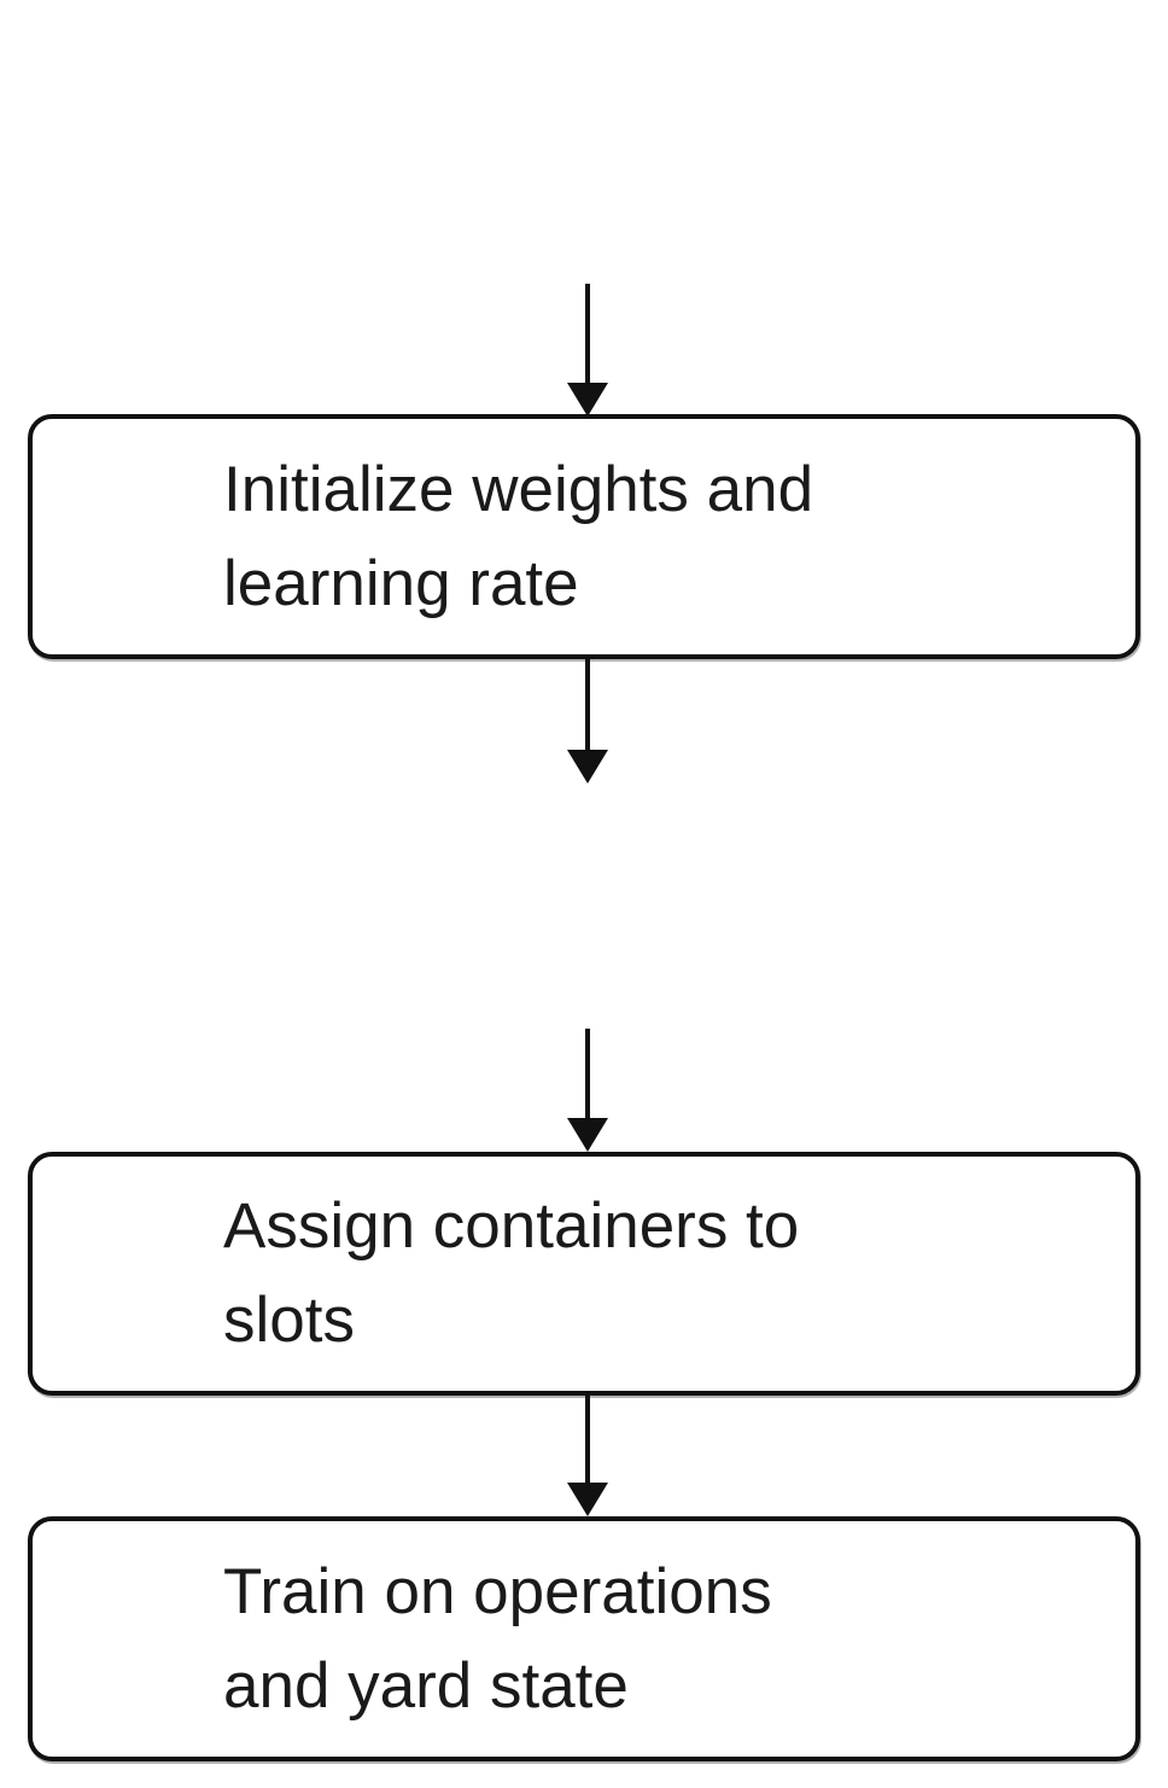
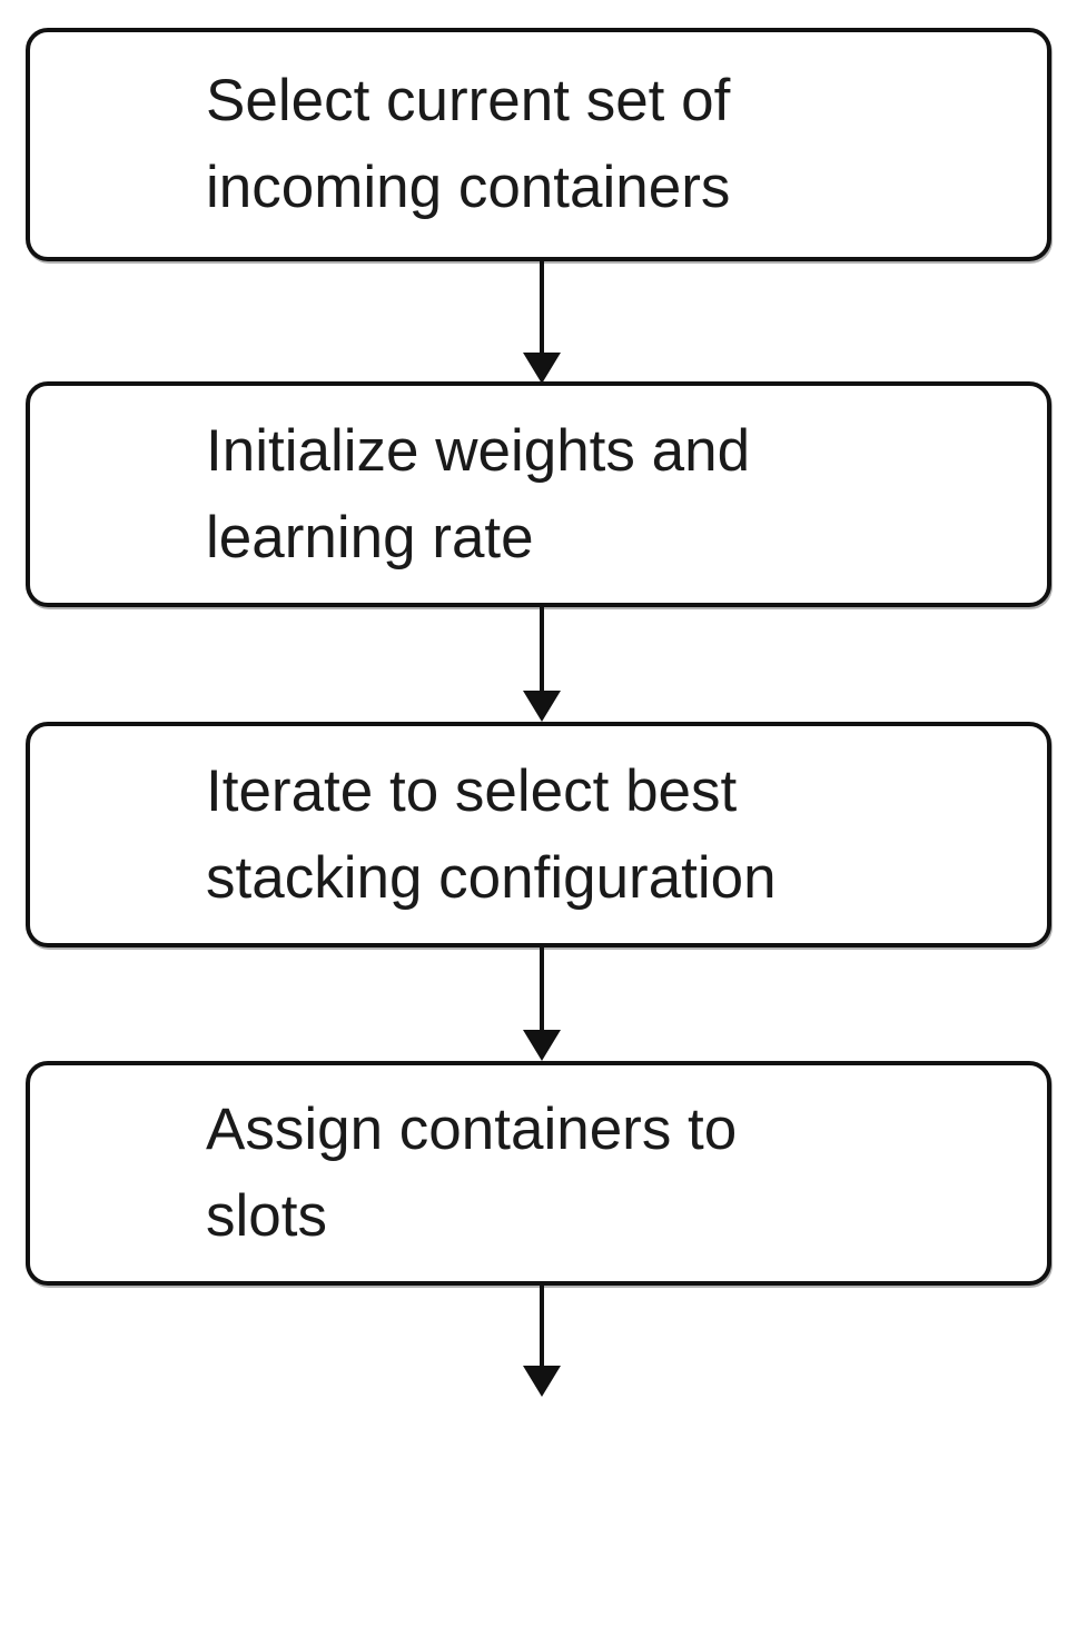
+ Select current set of
+ incoming containers
  Initialize weights and
  learning rate
+ Iterate to select best
+ stacking configuration
  Assign containers to
  slots
- Train on operations
- and yard state
